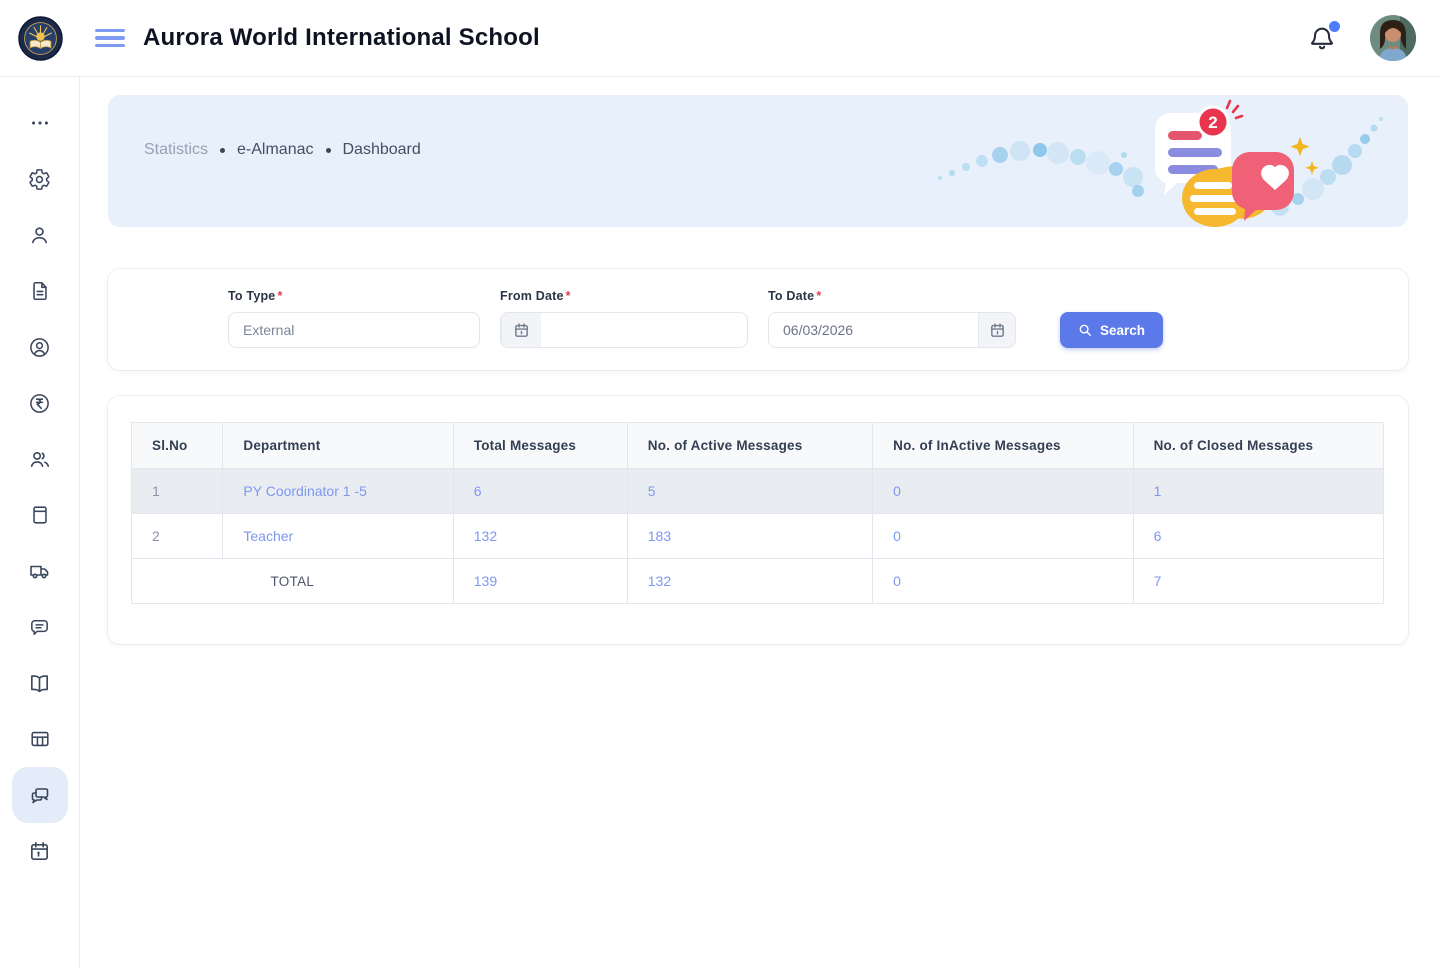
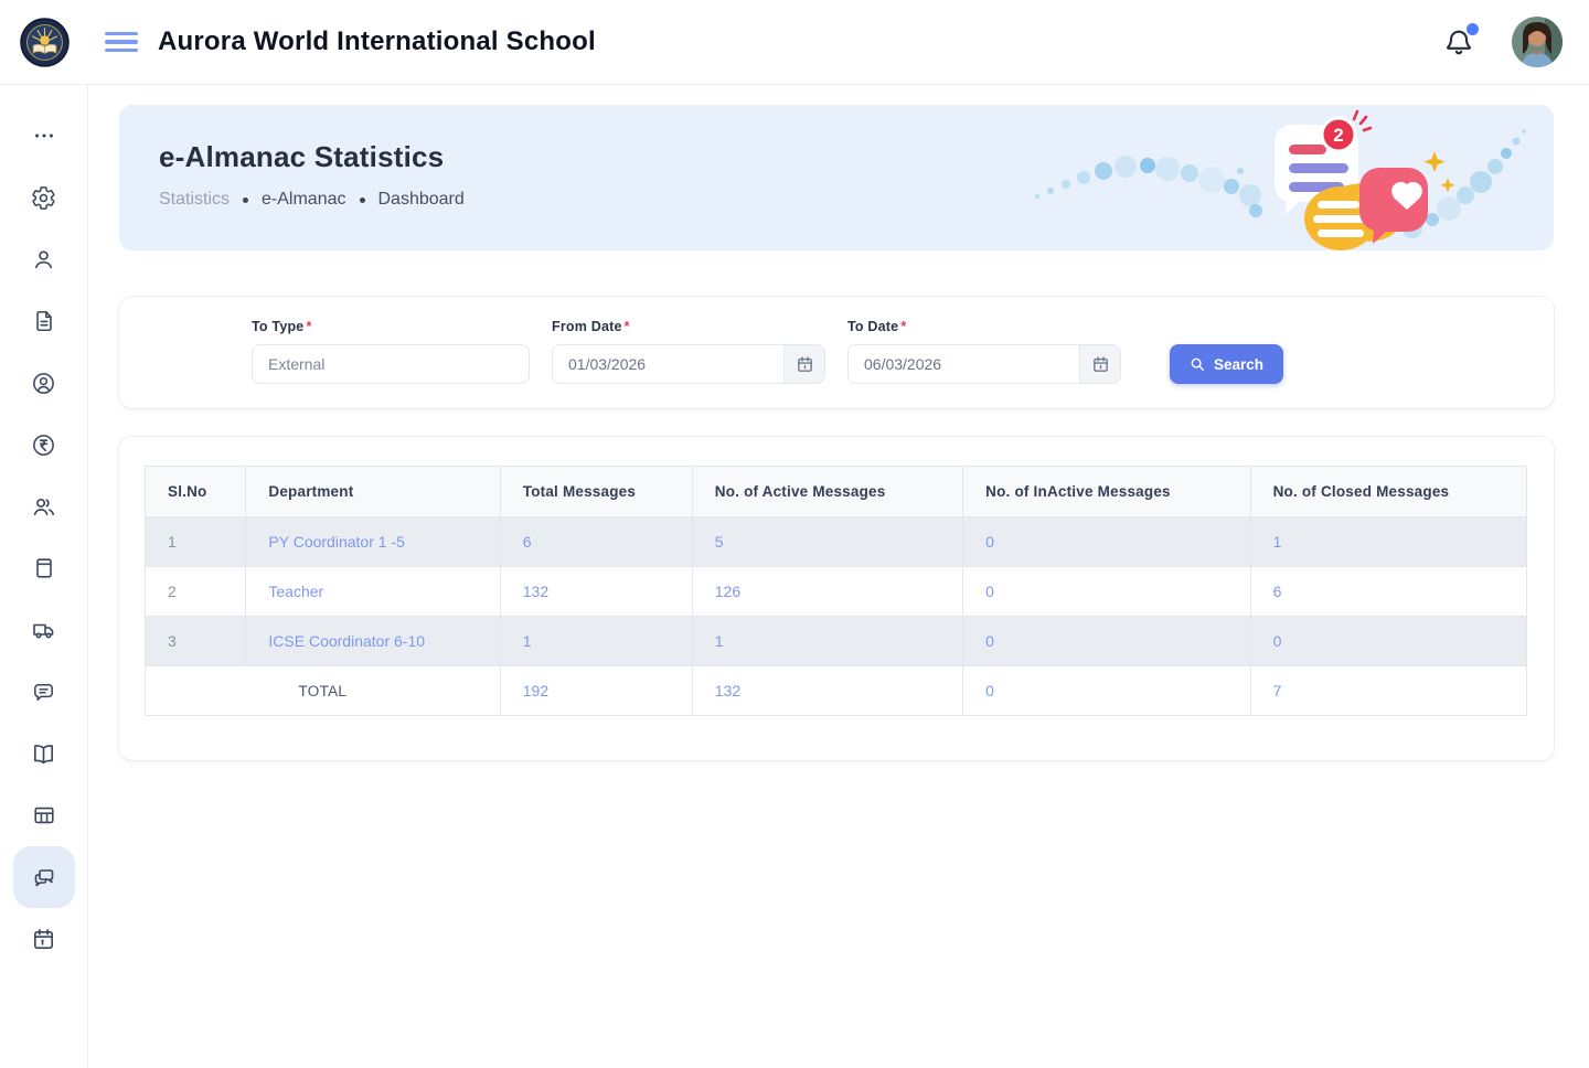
  Aurora World International School
+ e-Almanac Statistics
  Statistics
  e-Almanac
  Dashboard
  2
  To Type *
  External
  From Date *
+ 01/03/2026
  To Date *
  06/03/2026
  Search
  Sl.No	Department	Total Messages	No. of Active Messages	No. of InActive Messages	No. of Closed Messages
  1	PY Coordinator 1 -5	6	5	0	1
- 2	Teacher	132	183	0	6
+ 2	Teacher	132	126	0	6
+ 3	ICSE Coordinator 6-10	1	1	0	0
- TOTAL	139	132	0	7
+ TOTAL	192	132	0	7
